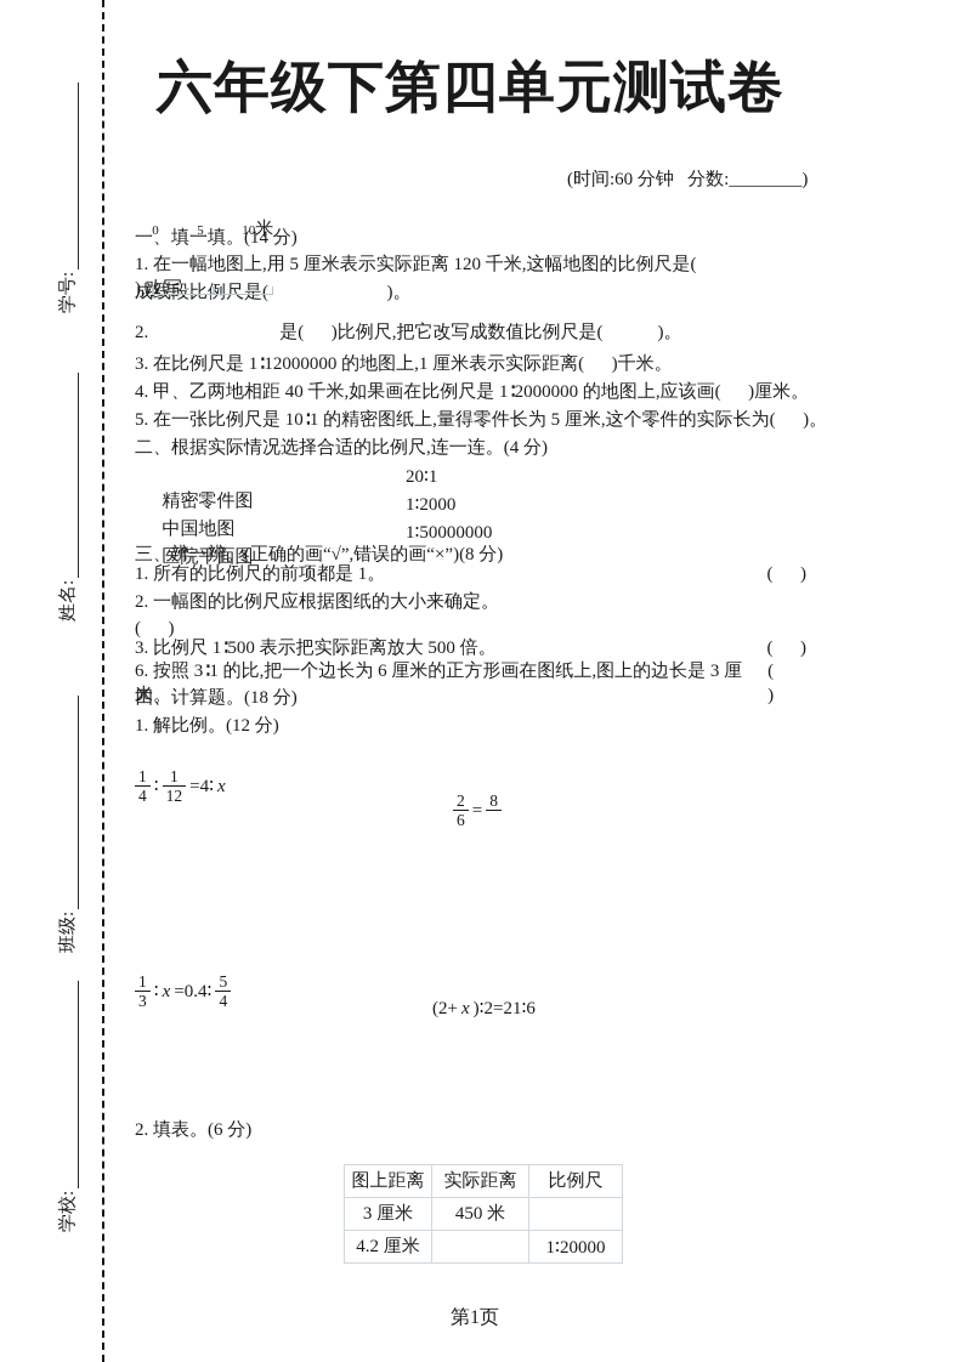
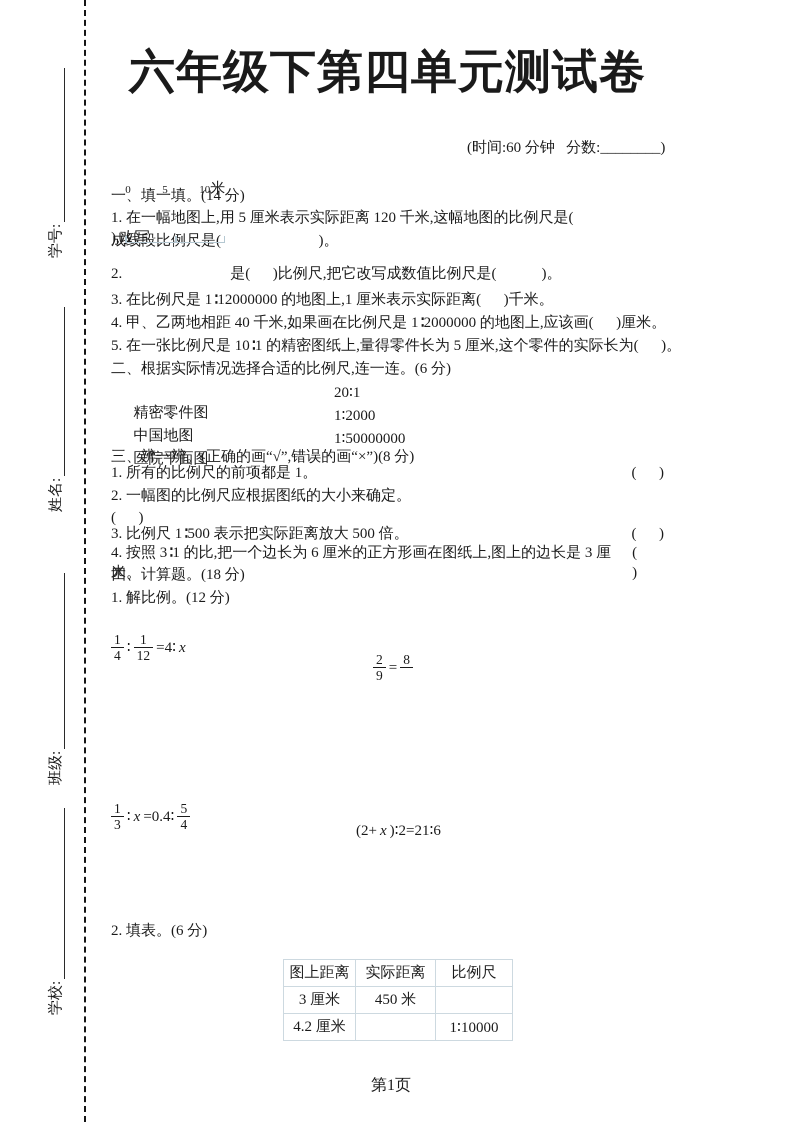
  六年级下第四单元测试卷
  (时间:60 分钟 分数:________)
  一、填一填。(14 分)
  1. 在一幅地图上,用 5 厘米表示实际距离 120 千米,这幅地图的比例尺是( ),改写
  成线段比例尺是( )。
  2.
  0
  5
  10米
  是( )比例尺,把它改写成数值比例尺是( )。
  3. 在比例尺是 1∶12000000 的地图上,1 厘米表示实际距离( )千米。
  4. 甲、乙两地相距 40 千米,如果画在比例尺是 1∶2000000 的地图上,应该画( )厘米。
  5. 在一张比例尺是 10∶1 的精密图纸上,量得零件长为 5 厘米,这个零件的实际长为( )。
- 二、根据实际情况选择合适的比例尺,连一连。(4 分)
+ 二、根据实际情况选择合适的比例尺,连一连。(6 分)
  精密零件图
  20∶1
  中国地图
  1∶2000
  医院平面图
  1∶50000000
  三、辨一辨。(正确的画“√”,错误的画“×”)(8 分)
  1. 所有的比例尺的前项都是 1。
  ( )
  2. 一幅图的比例尺应根据图纸的大小来确定。
  ( )
  3. 比例尺 1∶500 表示把实际距离放大 500 倍。
  ( )
- 6. 按照 3∶1 的比,把一个边长为 6 厘米的正方形画在图纸上,图上的边长是 3 厘米。
+ 4. 按照 3∶1 的比,把一个边长为 6 厘米的正方形画在图纸上,图上的边长是 3 厘米。
  ( )
  四、计算题。(18 分)
  1. 解比例。(12 分)
  1
  4
  ∶
  1
  12
  =4∶
  x
  2
- 6
+ 9
  =
  8
  1
  3
  ∶
  x
  =0.4∶
  5
  4
  (2+
  x
  )∶2=21∶6
  2. 填表。(6 分)
  图上距离	实际距离	比例尺
  3 厘米	450 米
- 4.2 厘米		1∶20000
+ 4.2 厘米		1∶10000
  第1页
